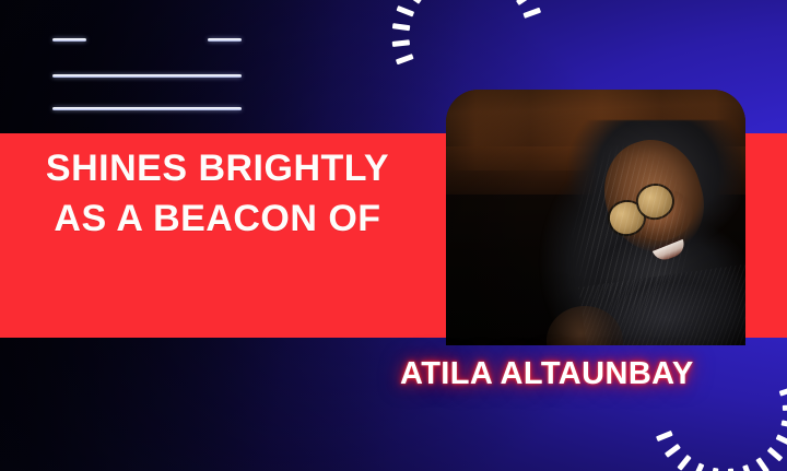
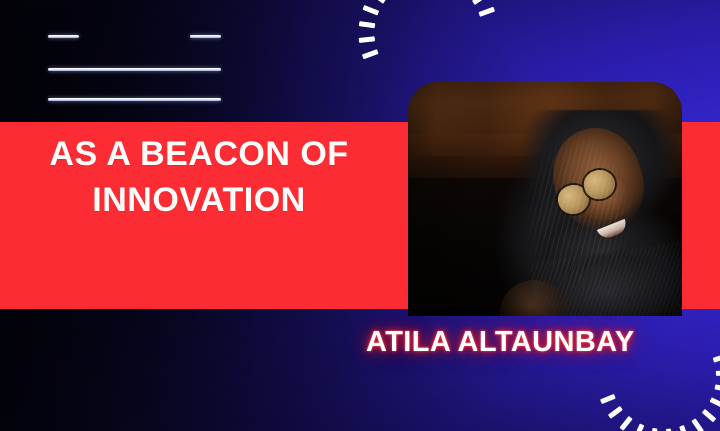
- SHINES BRIGHTLY
  AS A BEACON OF
+ INNOVATION
  ATILA ALTAUNBAY
